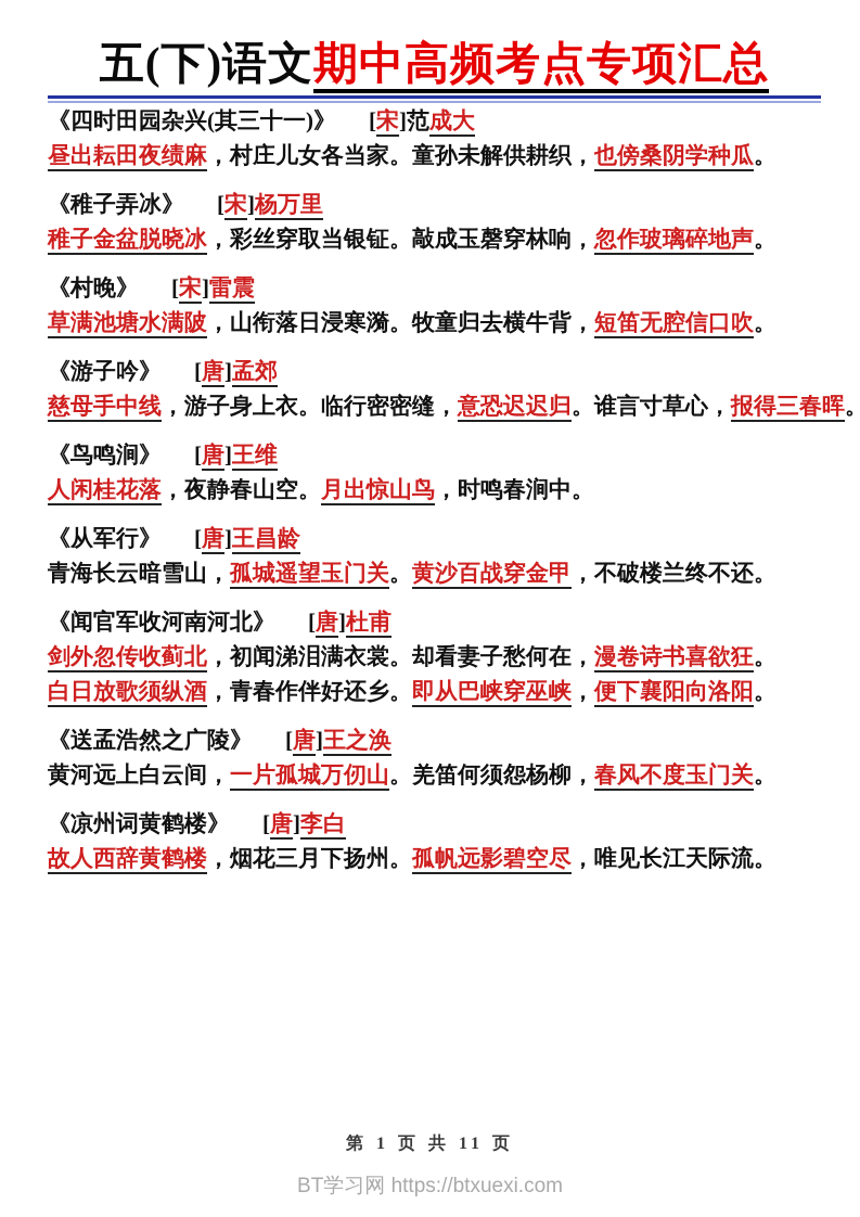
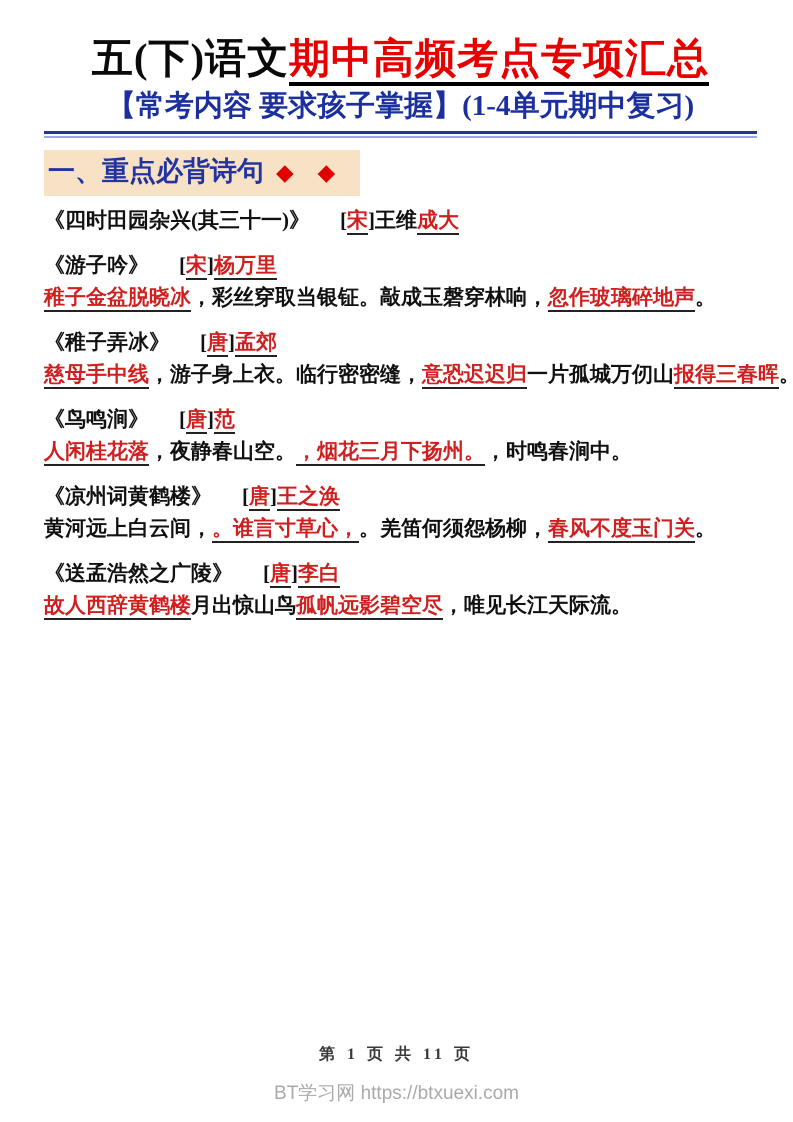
  五(下)语文期中高频考点专项汇总
+ 【常考内容 要求孩子掌握】(1-4单元期中复习)
+ 一、重点必背诗句 ◆ ◆
- 《四时田园杂兴(其三十一)》 [宋]范成大
+ 《四时田园杂兴(其三十一)》 [宋]王维成大
- 昼出耘田夜绩麻，村庄儿女各当家。童孙未解供耕织，也傍桑阴学种瓜。
- 《稚子弄冰》 [宋]杨万里
+ 《游子吟》 [宋]杨万里
  稚子金盆脱晓冰，彩丝穿取当银钲。敲成玉磬穿林响，忽作玻璃碎地声。
- 《村晚》 [宋]雷震
- 草满池塘水满陂，山衔落日浸寒漪。牧童归去横牛背，短笛无腔信口吹。
- 《游子吟》 [唐]孟郊
+ 《稚子弄冰》 [唐]孟郊
- 慈母手中线，游子身上衣。临行密密缝，意恐迟迟归。谁言寸草心，报得三春晖。
+ 慈母手中线，游子身上衣。临行密密缝，意恐迟迟归一片孤城万仞山报得三春晖。
- 《鸟鸣涧》 [唐]王维
+ 《鸟鸣涧》 [唐]范
- 人闲桂花落，夜静春山空。月出惊山鸟，时鸣春涧中。
+ 人闲桂花落，夜静春山空。，烟花三月下扬州。，时鸣春涧中。
- 《从军行》 [唐]王昌龄
- 青海长云暗雪山，孤城遥望玉门关。黄沙百战穿金甲，不破楼兰终不还。
- 《闻官军收河南河北》 [唐]杜甫
- 剑外忽传收蓟北，初闻涕泪满衣裳。却看妻子愁何在，漫卷诗书喜欲狂。
- 白日放歌须纵酒，青春作伴好还乡。即从巴峡穿巫峡，便下襄阳向洛阳。
- 《送孟浩然之广陵》 [唐]王之涣
+ 《凉州词黄鹤楼》 [唐]王之涣
- 黄河远上白云间，一片孤城万仞山。羌笛何须怨杨柳，春风不度玉门关。
+ 黄河远上白云间，。谁言寸草心，。羌笛何须怨杨柳，春风不度玉门关。
- 《凉州词黄鹤楼》 [唐]李白
+ 《送孟浩然之广陵》 [唐]李白
- 故人西辞黄鹤楼，烟花三月下扬州。孤帆远影碧空尽，唯见长江天际流。
+ 故人西辞黄鹤楼月出惊山鸟孤帆远影碧空尽，唯见长江天际流。
  第 1 页 共 11 页
  BT学习网 https://btxuexi.com
